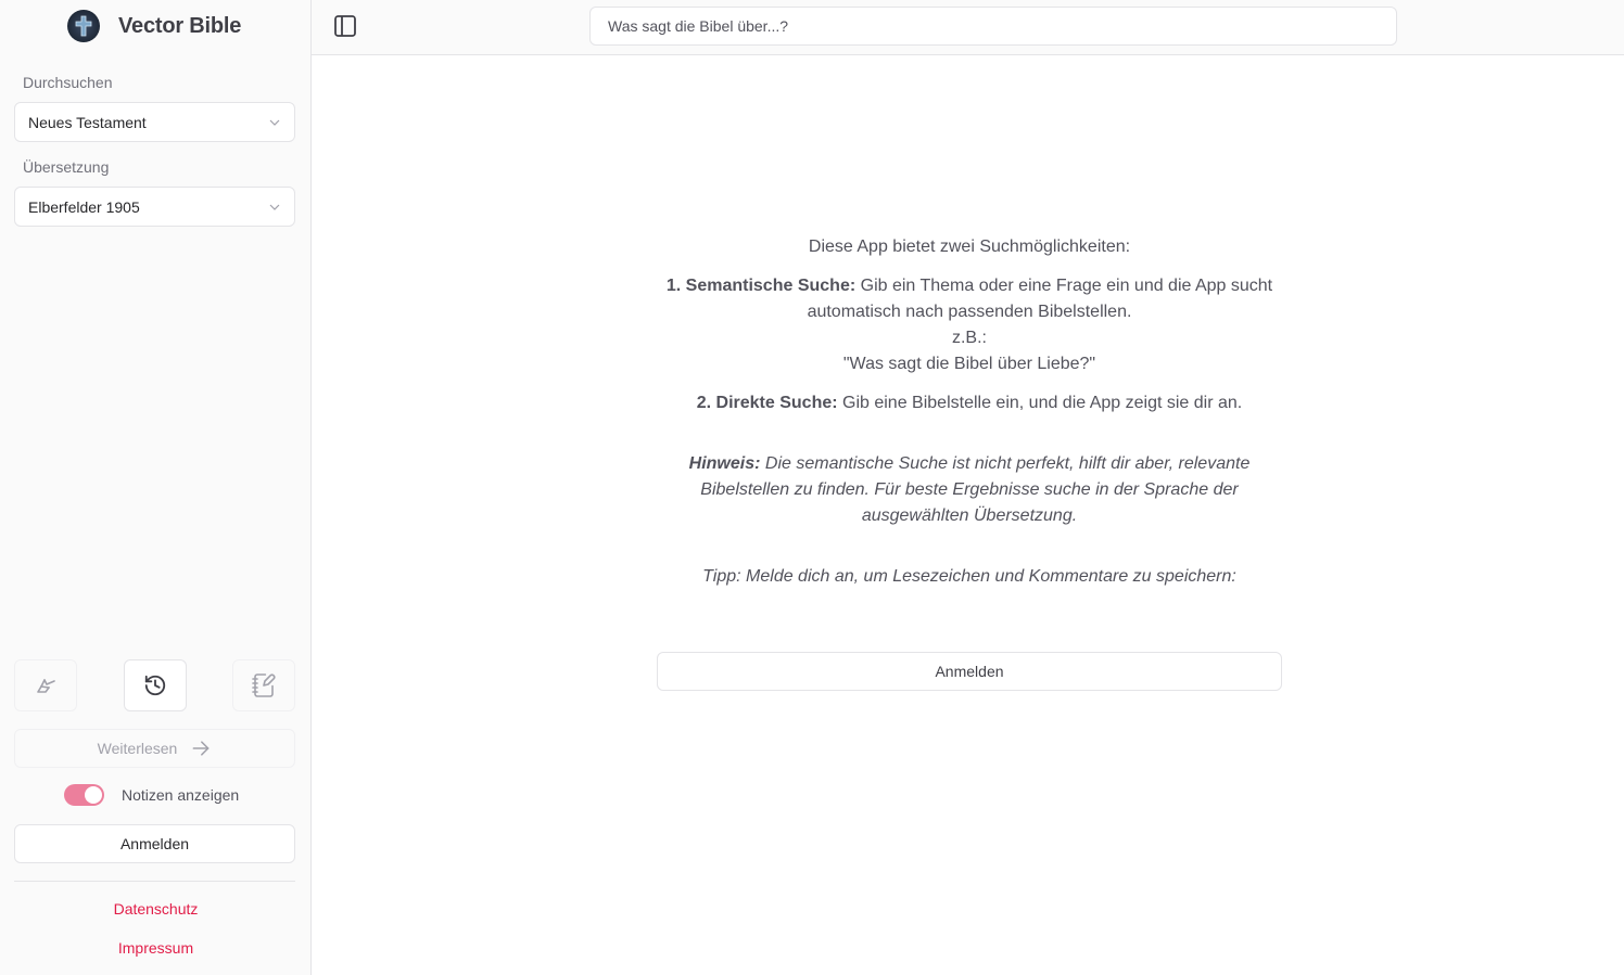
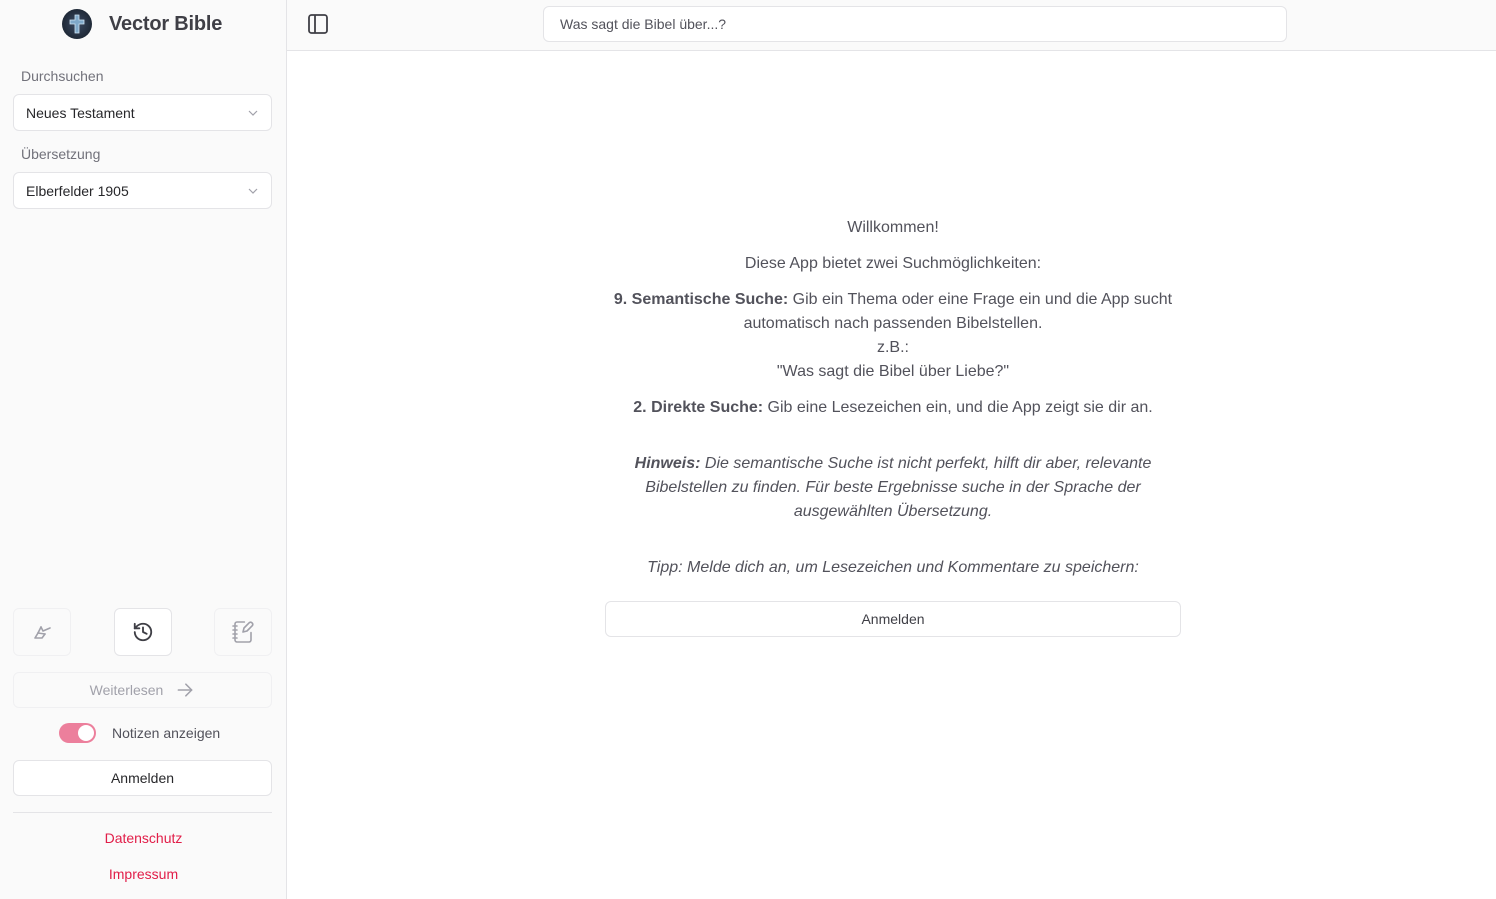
  Vector Bible
  Durchsuchen
  Neues Testament
  Übersetzung
  Elberfelder 1905
  Weiterlesen
  Notizen anzeigen
  Anmelden
  Datenschutz
  Impressum
  Was sagt die Bibel über...?
+ Willkommen!
  Diese App bietet zwei Suchmöglichkeiten:
- 1. Semantische Suche: Gib ein Thema oder eine Frage ein und die App sucht automatisch nach passenden Bibelstellen.
+ 9. Semantische Suche: Gib ein Thema oder eine Frage ein und die App sucht automatisch nach passenden Bibelstellen.
  z.B.:
  "Was sagt die Bibel über Liebe?"
- 2. Direkte Suche: Gib eine Bibelstelle ein, und die App zeigt sie dir an.
+ 2. Direkte Suche: Gib eine Lesezeichen ein, und die App zeigt sie dir an.
  Hinweis: Die semantische Suche ist nicht perfekt, hilft dir aber, relevante Bibelstellen zu finden. Für beste Ergebnisse suche in der Sprache der ausgewählten Übersetzung.
  Tipp: Melde dich an, um Lesezeichen und Kommentare zu speichern:
  Anmelden
